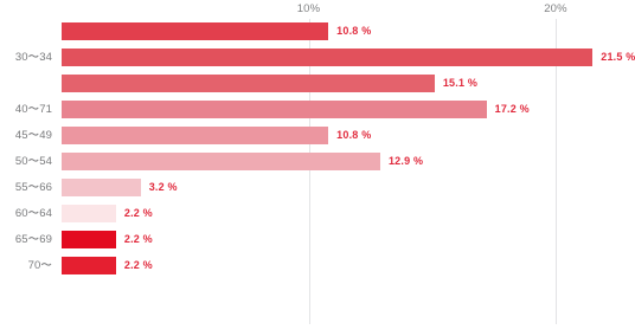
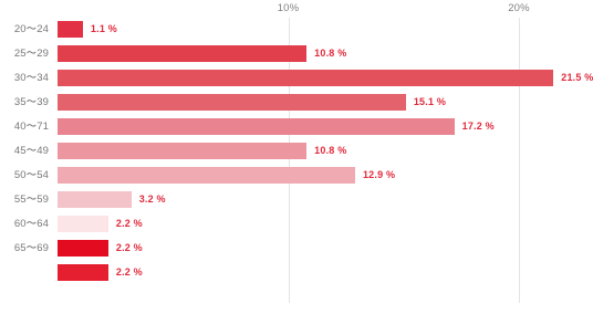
  10%
  20%
+ 20〜24
+ 1.1 %
+ 25〜29
  10.8 %
  30〜34
  21.5 %
+ 35〜39
  15.1 %
  40〜71
  17.2 %
  45〜49
  10.8 %
  50〜54
  12.9 %
- 55〜66
+ 55〜59
  3.2 %
  60〜64
  2.2 %
  65〜69
  2.2 %
- 70〜
  2.2 %
